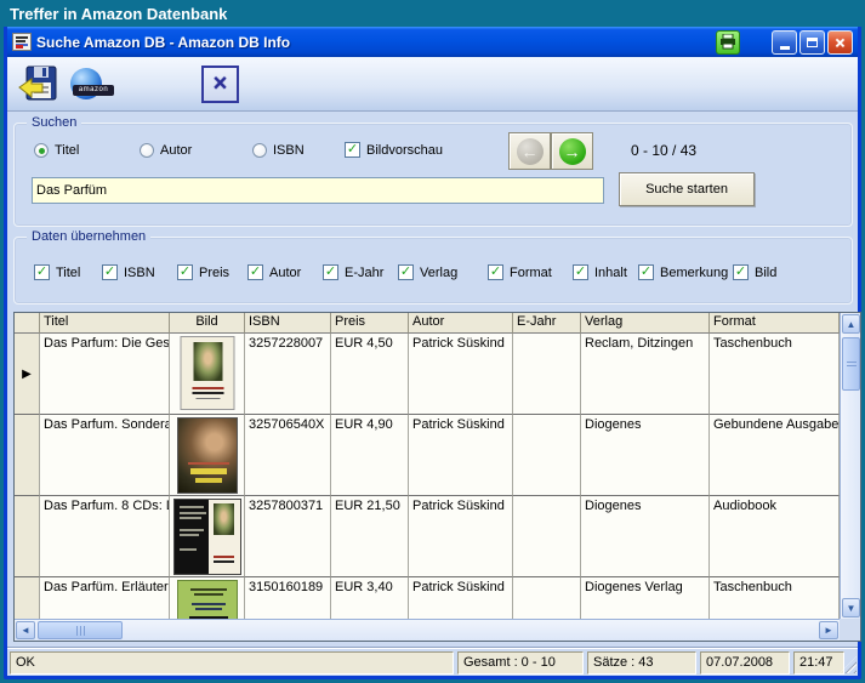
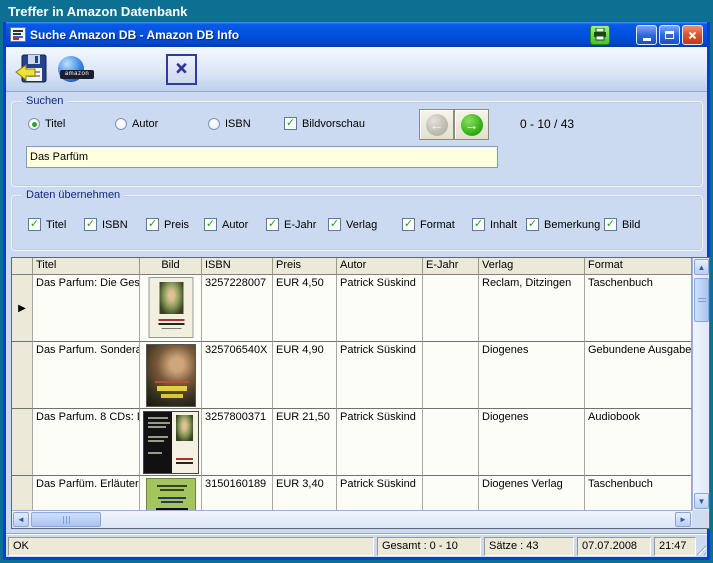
  Treffer in Amazon Datenbank
  Suche Amazon DB - Amazon DB Info
  ×
  ×
  Suchen
  Titel
  Autor
  ISBN
  ✓
  Bildvorschau
  ←
  →
  0 - 10 / 43
  Das Parfüm
- Suche starten
  Daten übernehmen
  ✓
  Titel
  ✓
  ISBN
  ✓
  Preis
  ✓
  Autor
  ✓
  E-Jahr
  ✓
  Verlag
  ✓
  Format
  ✓
  Inhalt
  ✓
  Bemerkung
  ✓
  Bild
  Titel
  Bild
  ISBN
  Preis
  Autor
  E-Jahr
  Verlag
  Format
  ▶
  Das Parfum: Die Ges
  3257228007
  EUR 4,50
  Patrick Süskind
  Reclam, Ditzingen
  Taschenbuch
  Das Parfum. Sondera
  325706540X
  EUR 4,90
  Patrick Süskind
  Diogenes
  Gebundene Ausgabe
  Das Parfum. 8 CDs:
  3257800371
  EUR 21,50
  Patrick Süskind
  Diogenes
  Audiobook
  Das Parfüm. Erläuter
  3150160189
  EUR 3,40
  Patrick Süskind
  Diogenes Verlag
  Taschenbuch
  ▲
  ▼
  ◄
  ►
  OK
  Gesamt : 0 - 10
  Sätze : 43
  07.07.2008
  21:47
